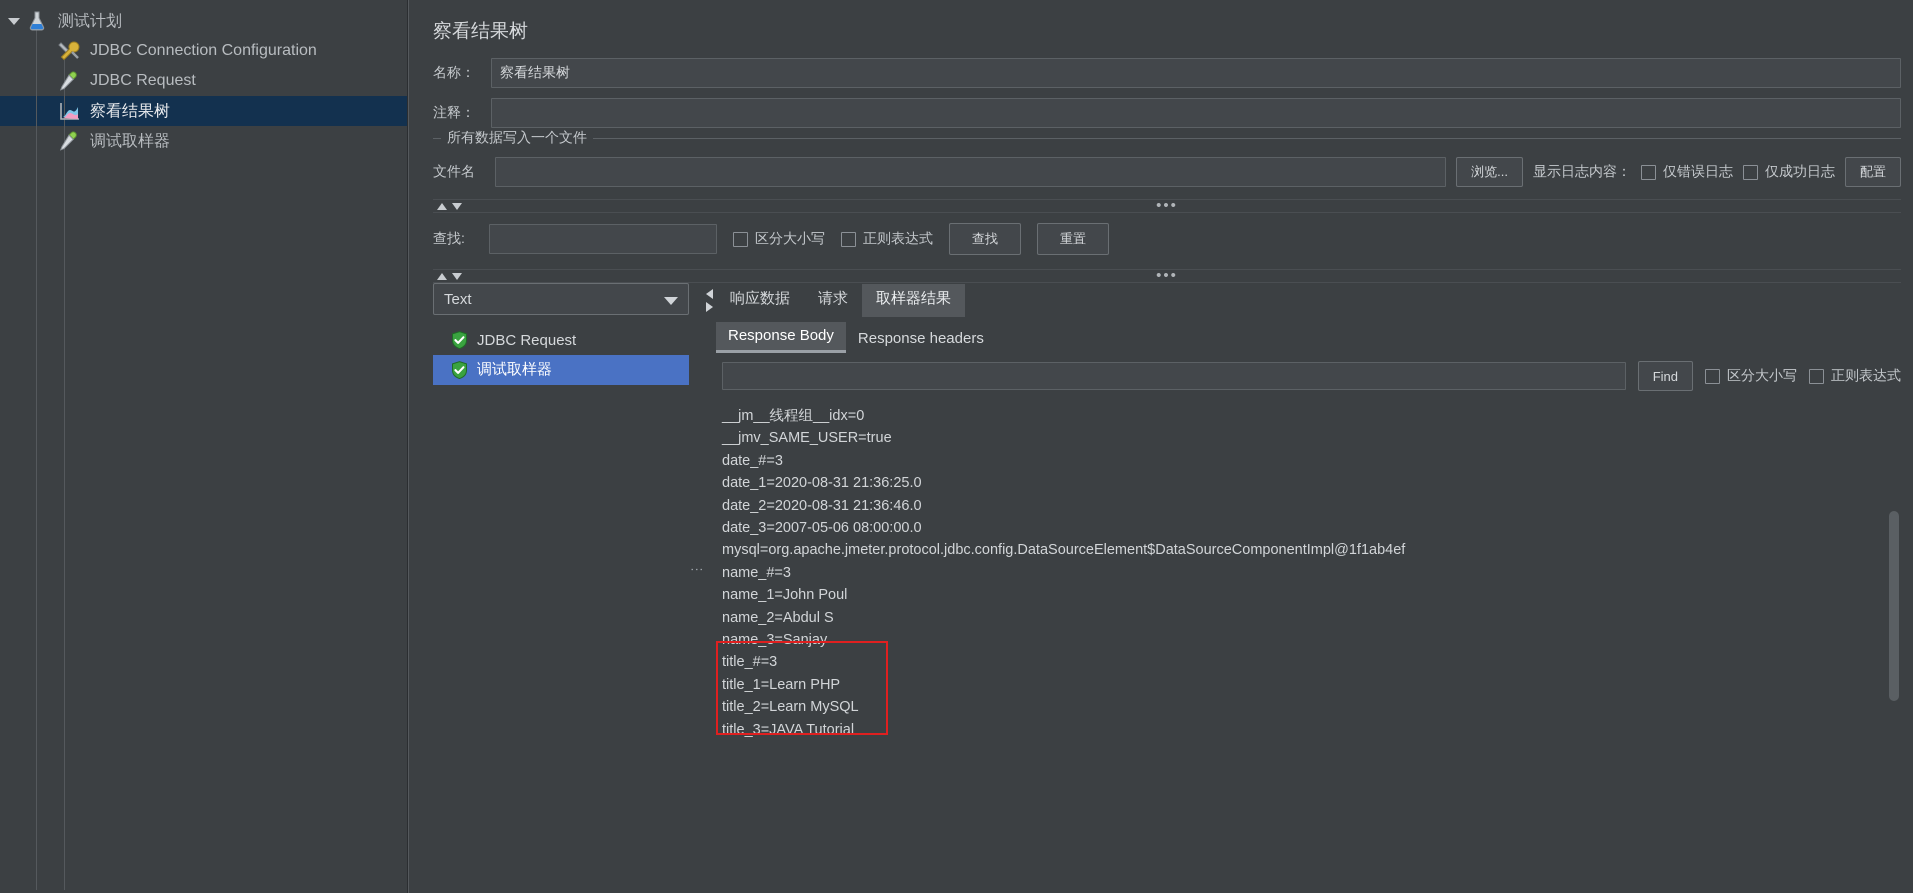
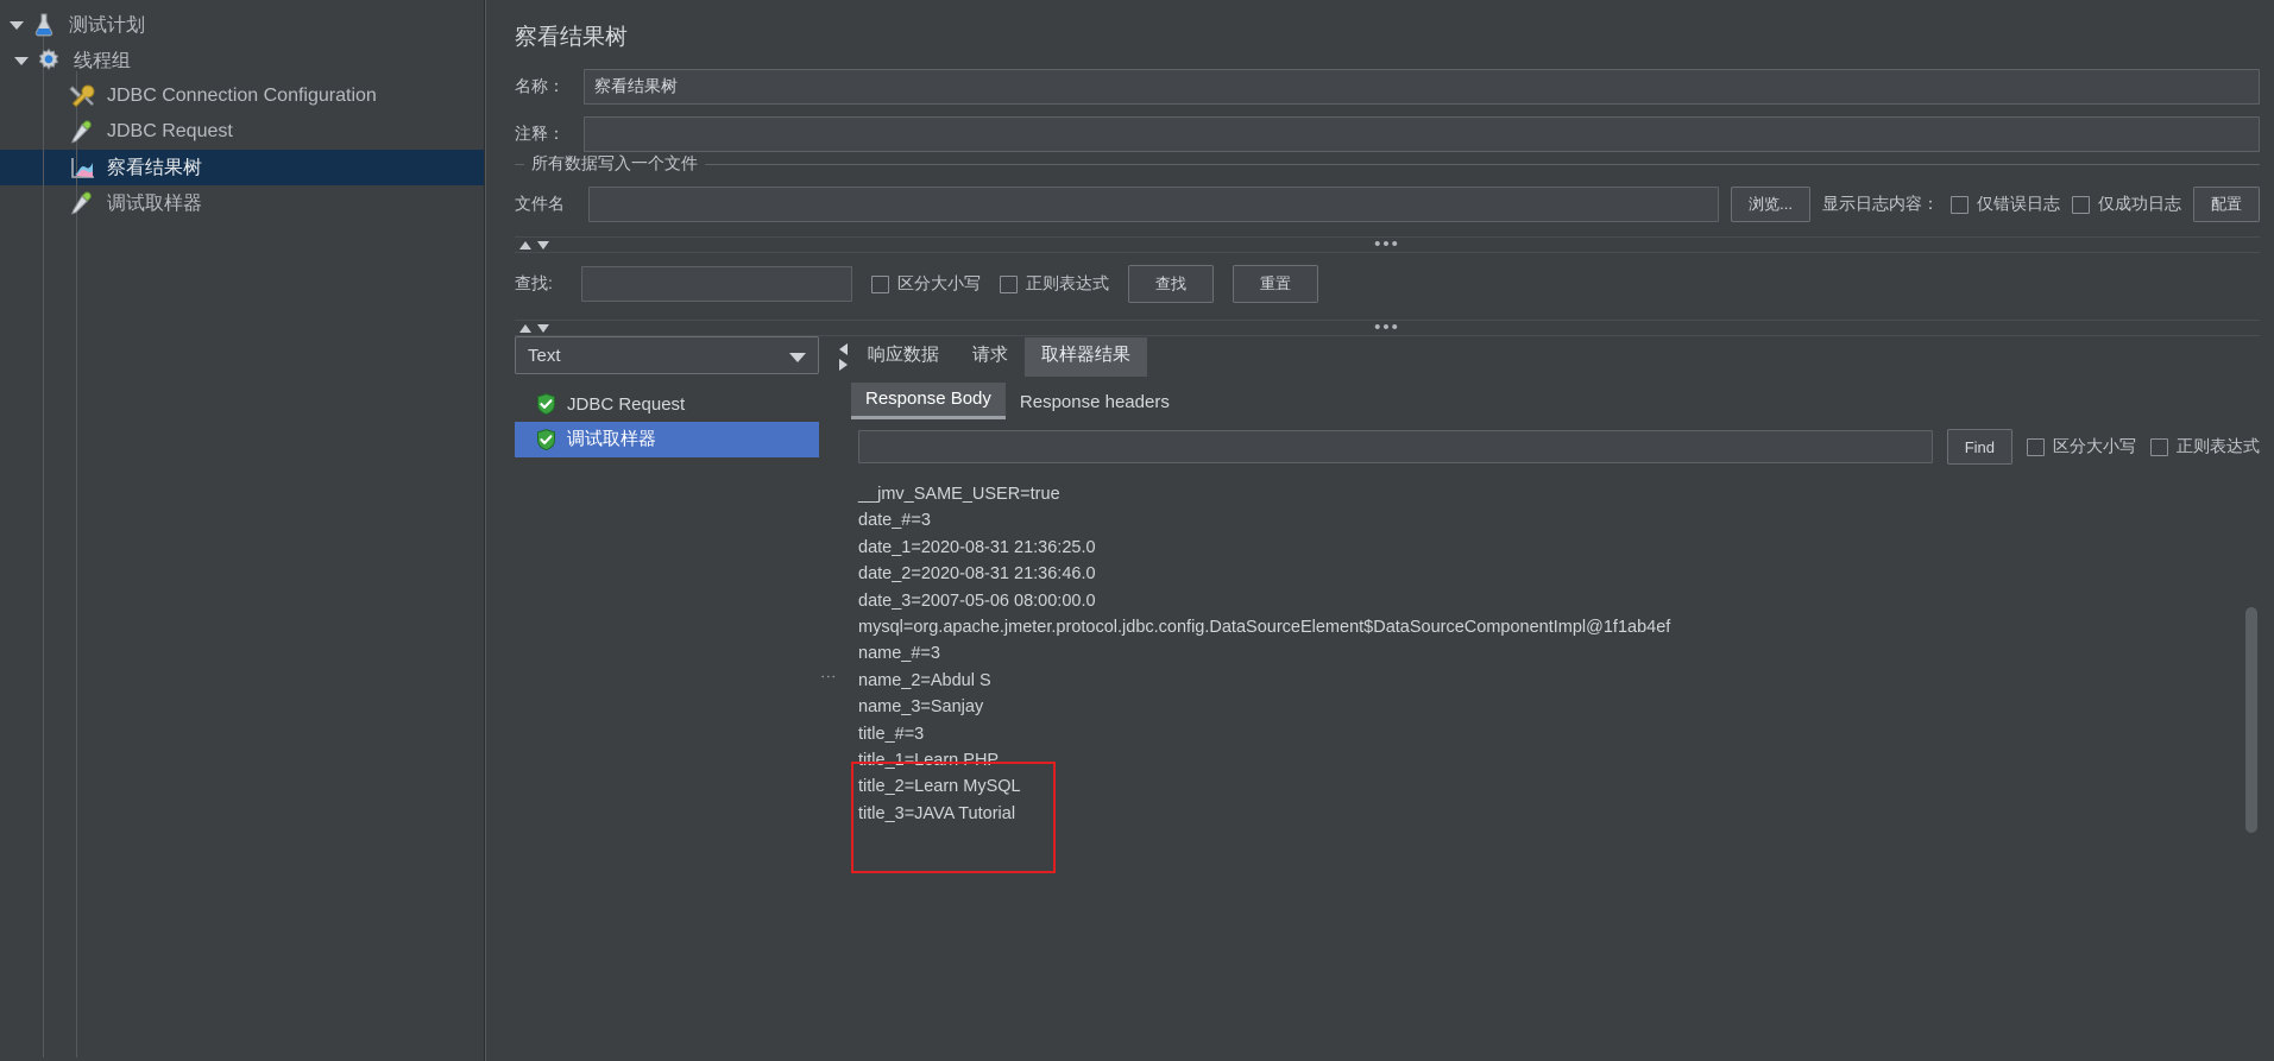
  测试计划
+ 线程组
  JDBC Connection Configuration
  JDBC Request
  察看结果树
  调试取样器
  察看结果树
  名称：
  察看结果树
  注释：
  所有数据写入一个文件
  文件名
  浏览...
  显示日志内容：
  仅错误日志
  仅成功日志
  配置
  •••
  查找:
  区分大小写
  正则表达式
  查找
  重置
  •••
  Text
  JDBC Request
  调试取样器
  响应数据
  请求
  取样器结果
  Response Body
  Response headers
  Find
  区分大小写
  正则表达式
- __jm__线程组__idx=0
  __jmv_SAME_USER=true
  date_#=3
  date_1=2020-08-31 21:36:25.0
  date_2=2020-08-31 21:36:46.0
  date_3=2007-05-06 08:00:00.0
  mysql=org.apache.jmeter.protocol.jdbc.config.DataSourceElement$DataSourceComponentImpl@1f1ab4ef
  name_#=3
- name_1=John Poul
  name_2=Abdul S
  name_3=Sanjay
  title_#=3
  title_1=Learn PHP
  title_2=Learn MySQL
  title_3=JAVA Tutorial
